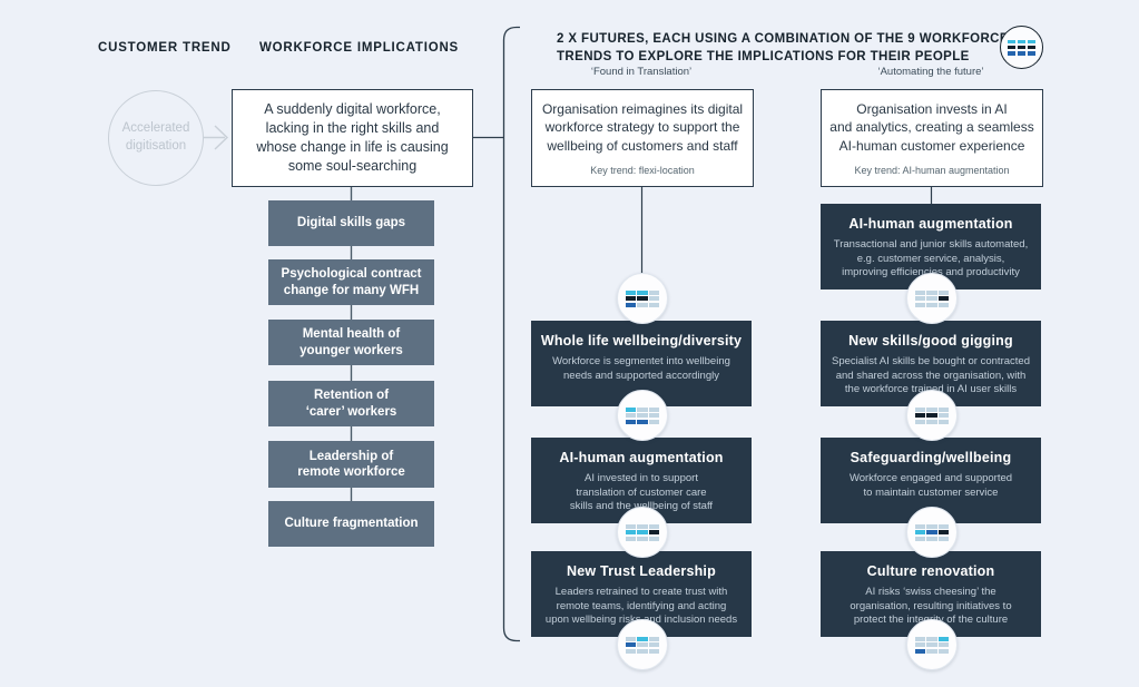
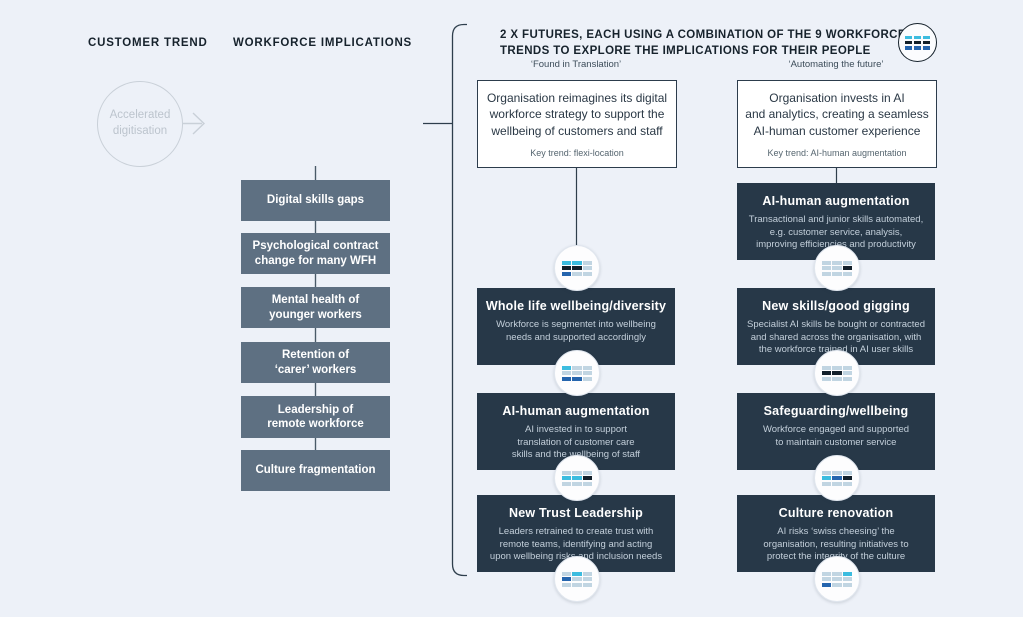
  CUSTOMER TREND
  WORKFORCE IMPLICATIONS
  Accelerated
  digitisation
- A suddenly digital workforce,
- lacking in the right skills and
- whose change in life is causing
- some soul-searching
  Digital skills gaps
  Psychological contract
  change for many WFH
  Mental health of
  younger workers
  Retention of
  ‘carer’ workers
  Leadership of
  remote workforce
  Culture fragmentation
  2 X FUTURES, EACH USING A COMBINATION OF THE 9 WORKFORC
  TRENDS TO EXPLORE THE IMPLICATIONS FOR THEIR PEOPLE
  ‘Found in Translation’
  ‘Automating the future’
  Organisation reimagines its digital
  workforce strategy to support the
  wellbeing of customers and staff
  Key trend: flexi-location
  Whole life wellbeing/diversity
  Workforce is segmentet into wellbeing
  needs and supported accordingly
  AI-human augmentation
  AI invested in to support
  translation of customer care
  skills and thellbeing of staff
  New Trust Leadership
  Leaders retrained to create trust with
  remote teams, identifying and acting
  upon wellbeing risnd inclusion needs
  Organisation invests in AI
  and analytics, creating a seamless
  AI-human customer experience
  Key trend: AI-human augmentation
  AI-human augmentation
  Transactional and junior skills automated,
  e.g. customer service, analysis,
  improving efficiens and productivity
  New skills/good gigging
  Specialist AI skills be bought or contracted
  and shared across the organisation, with
  the workforce traid in AI user skills
  Safeguarding/wellbeing
  Workforce engaged and supported
  to maintain customer service
  Culture renovation
  AI risks ‘swiss cheesing’ the
  organisation, resulting initiatives to
  protect the inte of the culture
